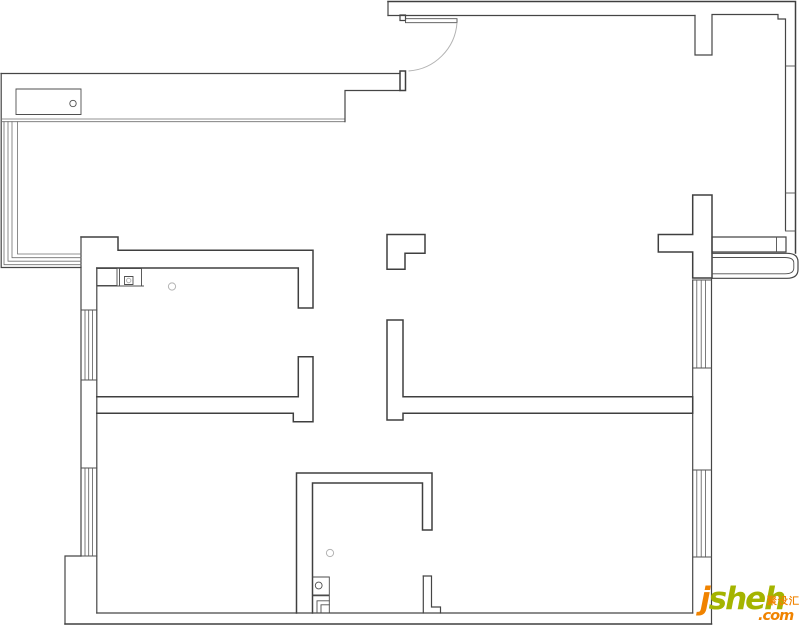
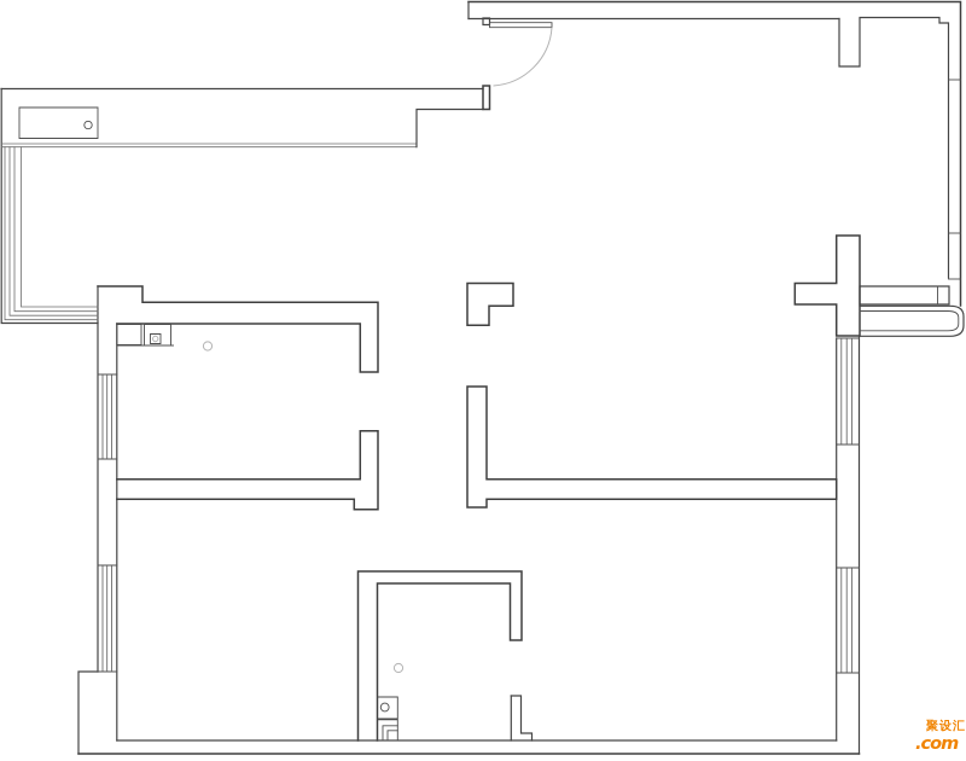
- jsheh
  .com
  聚设汇
